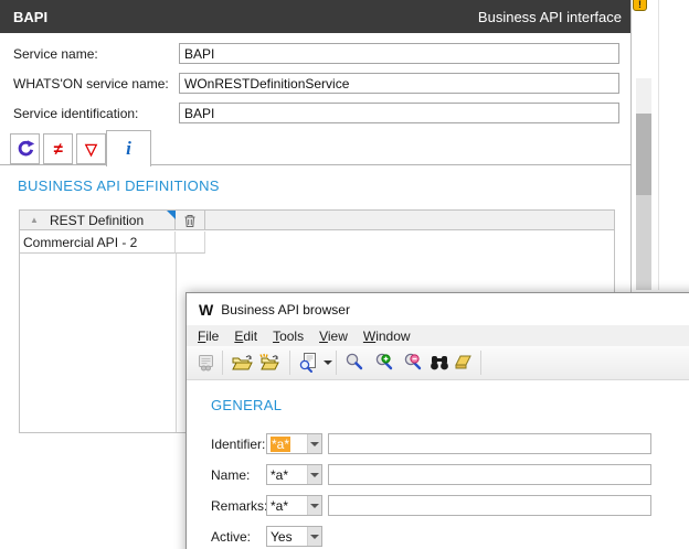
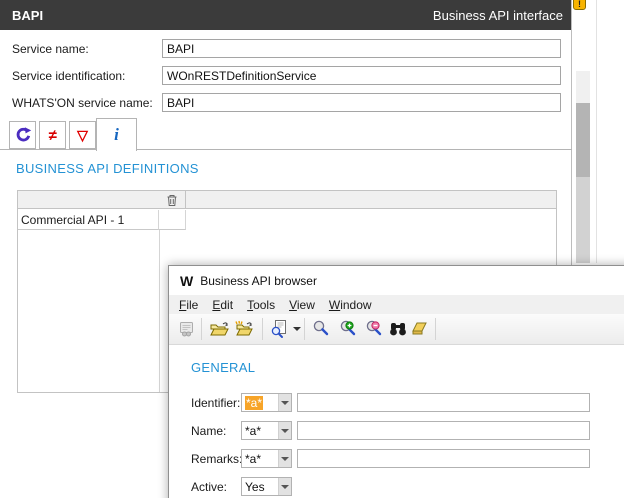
  !
  BAPI
  Business API interface
  Service name:
  BAPI
- WHATS'ON service name:
+ Service identification:
  WOnRESTDefinitionService
- Service identification:
+ WHATS'ON service name:
  BAPI
  ≠
  ▽
  i
  BUSINESS API DEFINITIONS
- ▲
- REST Definition
- Commercial API - 2
+ Commercial API - 1
  W
  Business API browser
  File
  Edit
  Tools
  View
  Window
  GENERAL
  Identifier:
  *a*
  Name:
  *a*
  Remarks
  *a*
  Active:
  Yes
